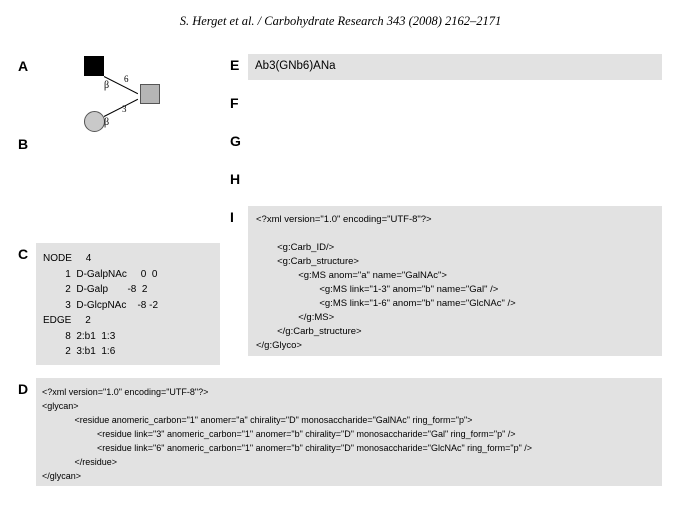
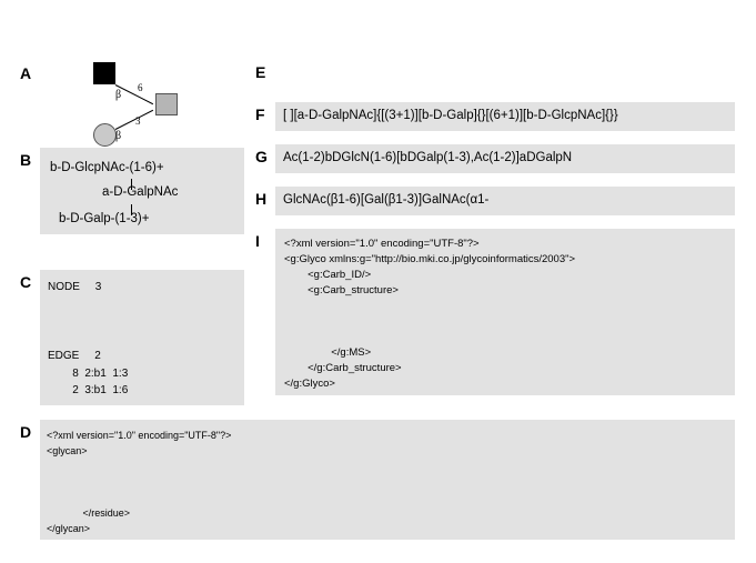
- S. Herget et al. / Carbohydrate Research 343 (2008) 2162–2171
  A
  β
  6
  3
  β
  B
+ b-D-GlcpNAc-(1-6)+
+ a-D-GalpNAc
+ b-D-Galp-(1-3)+
  C
- NODE 4
+ NODE 3
- 1 D-GalpNAc 0 0
- 2 D-Galp -8 2
- 3 D-GlcpNAc -8 -2
  EDGE 2
  8 2:b1 1:3
  2 3:b1 1:6
  D
  <?xml version="1.0" encoding="UTF-8"?>
  <glycan>
- <residue anomeric_carbon="1" anomer="a" chirality="D" monosaccharide="GalNAc" ring_form="p">
- <residue link="3" anomeric_carbon="1" anomer="b" chirality="D" monosaccharide="Gal" ring_form="p" />
- <residue link="6" anomeric_carbon="1" anomer="b" chirality="D" monosaccharide="GlcNAc" ring_form="p" />
  </residue>
  </glycan>
  E
- Ab3(GNb6)ANa
  F
+ [ ][a-D-GalpNAc]{[(3+1)][b-D-Galp]{}[(6+1)][b-D-GlcpNAc]{}}
  G
+ Ac(1-2)bDGlcN(1-6)[bDGalp(1-3),Ac(1-2)]aDGalpN
  H
+ GlcNAc(β1-6)[Gal(β1-3)]GalNAc(α1-
  I
  <?xml version="1.0" encoding="UTF-8"?>
+ <g:Glyco xmlns:g="http://bio.mki.co.jp/glycoinformatics/2003">
  <g:Carb_ID/>
  <g:Carb_structure>
- <g:MS anom="a" name="GalNAc">
- <g:MS link="1-3" anom="b" name="Gal" />
- <g:MS link="1-6" anom="b" name="GlcNAc" />
  </g:MS>
  </g:Carb_structure>
  </g:Glyco>
